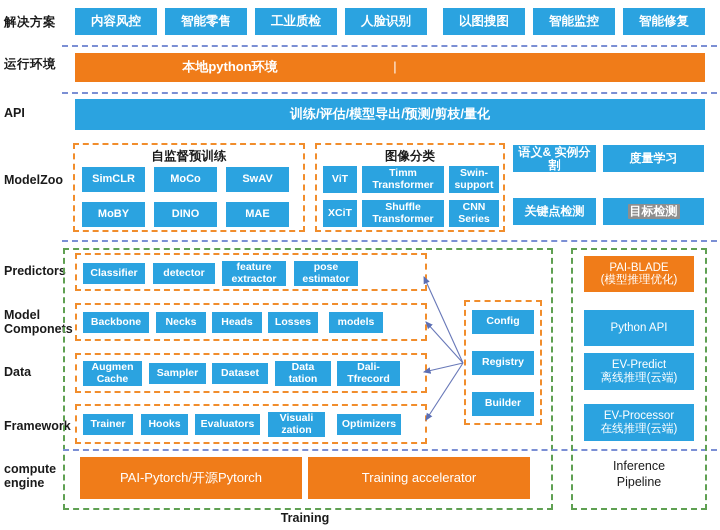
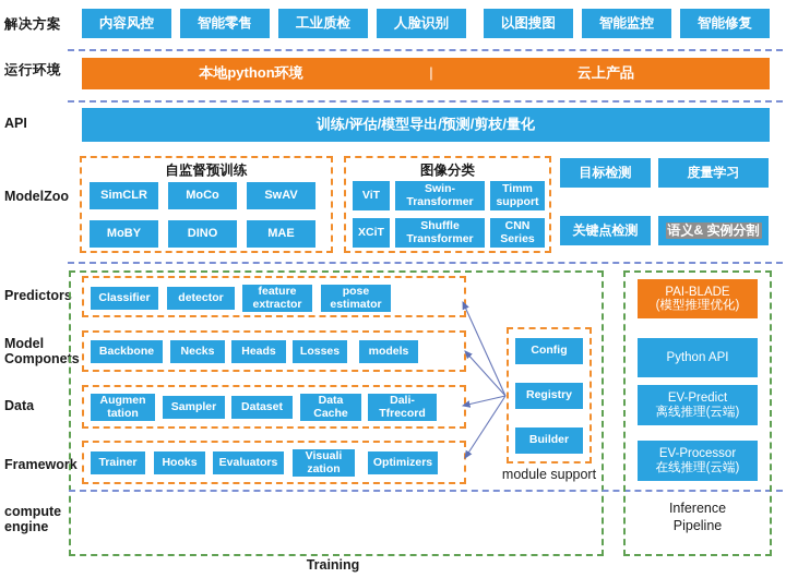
  解决方案
  运行环境
  API
  ModelZoo
  Predictors
  Model
  Componets
  Data
  Framework
  compute
  engine
  内容风控
  智能零售
  工业质检
  人脸识别
  以图搜图
  智能监控
  智能修复
  本地python环境
  |
+ 云上产品
  训练/评估/模型导出/预测/剪枝/量化
  自监督预训练
  SimCLR
  MoCo
  SwAV
  MoBY
  DINO
  MAE
  图像分类
  ViT
- Timm
+ Swin-
  Transformer
- Swin-
+ Timm
  support
  XCiT
  Shuffle
  Transformer
  CNN
  Series
- 语义& 实例分割
+ 目标检测
  度量学习
  关键点检测
- 目标检测
+ 语义& 实例分割
  Classifier
  detector
  feature
  extractor
  pose
  estimator
  Backbone
  Necks
  Heads
  Losses
  models
  Augmen
- Cache
+ tation
  Sampler
  Dataset
  Data
- tation
+ Cache
  Dali-
  Tfrecord
  Trainer
  Hooks
  Evaluators
  Visuali
  zation
  Optimizers
- PAI-Pytorch/开源Pytorch
- Training accelerator
  Training
  Config
  Registry
  Builder
+ module support
  PAI-BLADE
  (模型推理优化)
  Python API
  EV-Predict
  离线推理(云端)
  EV-Processor
  在线推理(云端)
  Inference
  Pipeline
